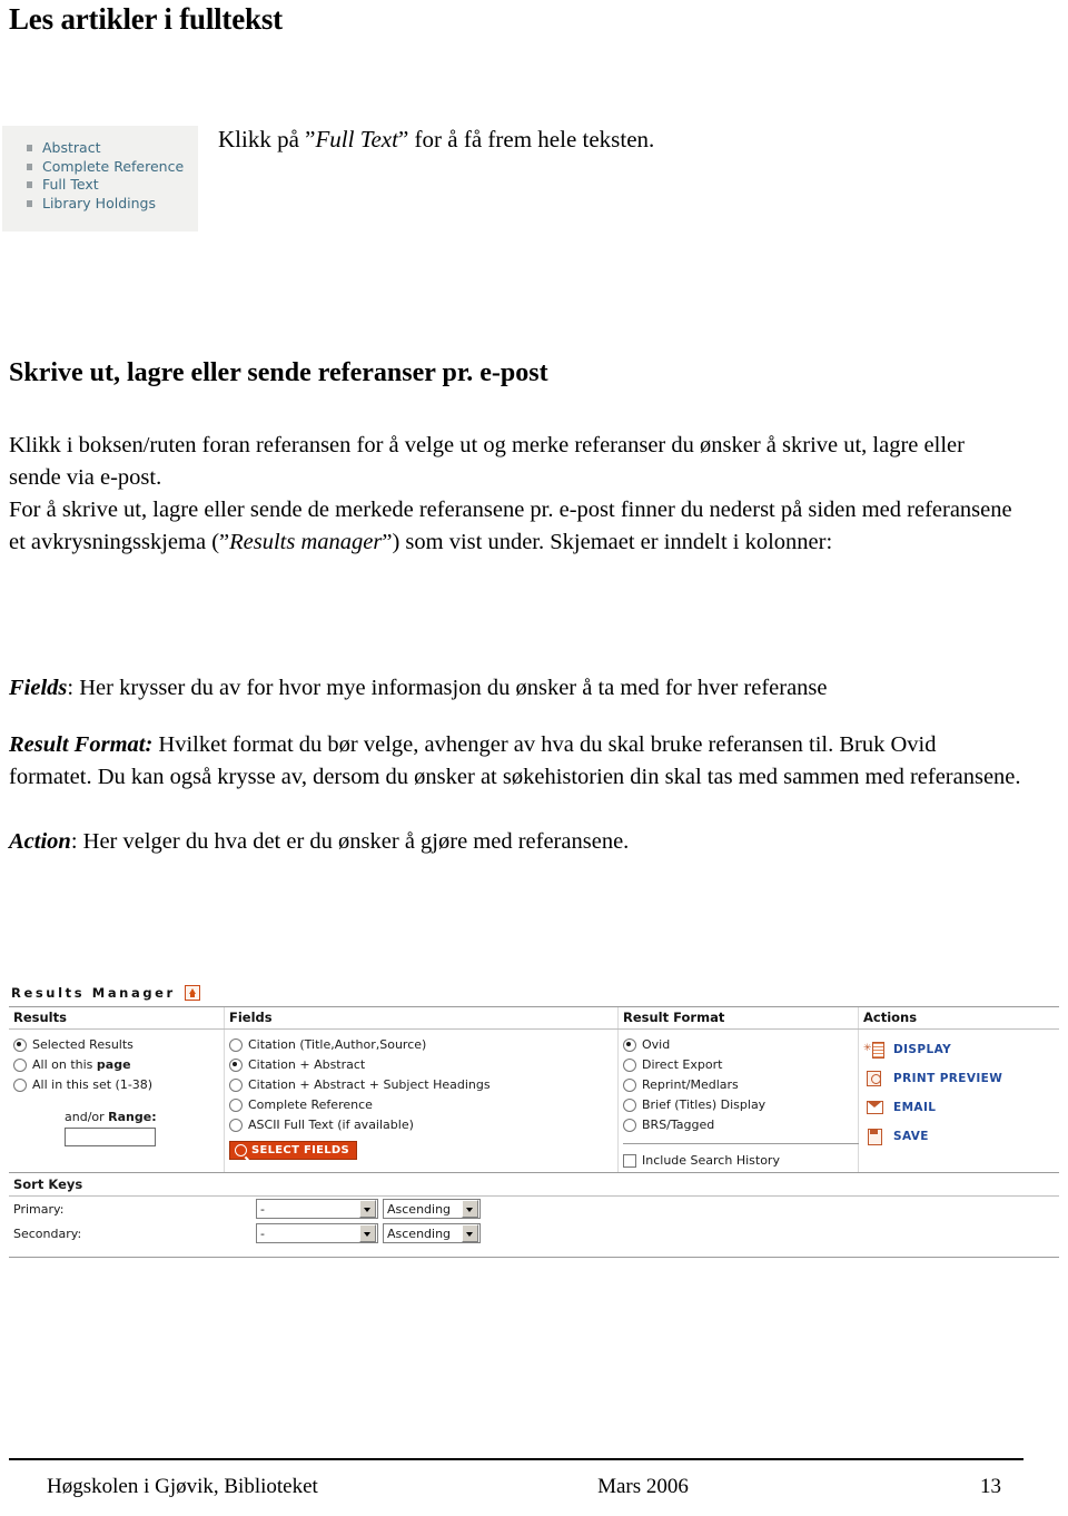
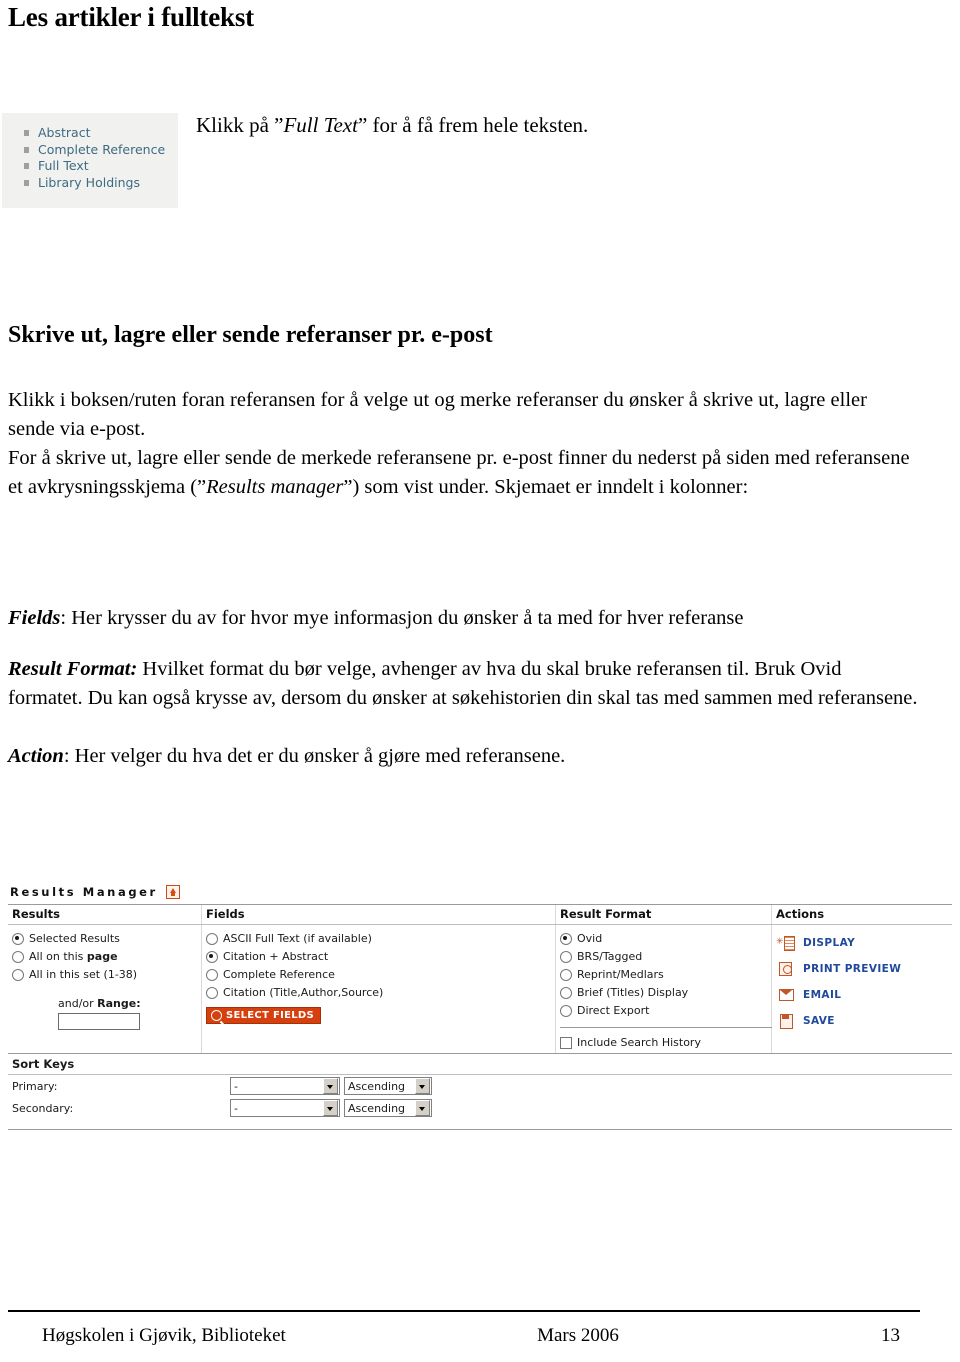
  Les artikler i fulltekst
  Abstract
  Complete Reference
  Full Text
  Library Holdings
  Klikk på ”Full Text” for å få frem hele teksten.
  Skrive ut, lagre eller sende referanser pr. e-post
  Klikk i boksen/ruten foran referansen for å velge ut og merke referanser du ønsker å skrive ut, lagre eller sende via e-post.
  For å skrive ut, lagre eller sende de merkede referansene pr. e-post finner du nederst på siden med referansene et avkrysningsskjema (”Results manager”) som vist under. Skjemaet er inndelt i kolonner:
  Fields: Her krysser du av for hvor mye informasjon du ønsker å ta med for hver referanse
  Result Format: Hvilket format du bør velge, avhenger av hva du skal bruke referansen til. Bruk Ovid formatet. Du kan også krysse av, dersom du ønsker at søkehistorien din skal tas med sammen med referansene.
  Action: Her velger du hva det er du ønsker å gjøre med referansene.
  Results Manager
  Results
  Fields
  Result Format
  Actions
  Selected Results
  All on this page
  All in this set (1-38)
  and/or Range:
- Citation (Title,Author,Source)
+ ASCII Full Text (if available)
  Citation + Abstract
- Citation + Abstract + Subject Headings
  Complete Reference
- ASCII Full Text (if available)
+ Citation (Title,Author,Source)
  SELECT FIELDS
  Ovid
- Direct Export
+ BRS/Tagged
  Reprint/Medlars
  Brief (Titles) Display
- BRS/Tagged
+ Direct Export
  Include Search History
  DISPLAY
  PRINT PREVIEW
  EMAIL
  SAVE
  Sort Keys
  Primary:
  -
  Ascending
  Secondary:
  -
  Ascending
  Høgskolen i Gjøvik, Biblioteket
  Mars 2006
  13
